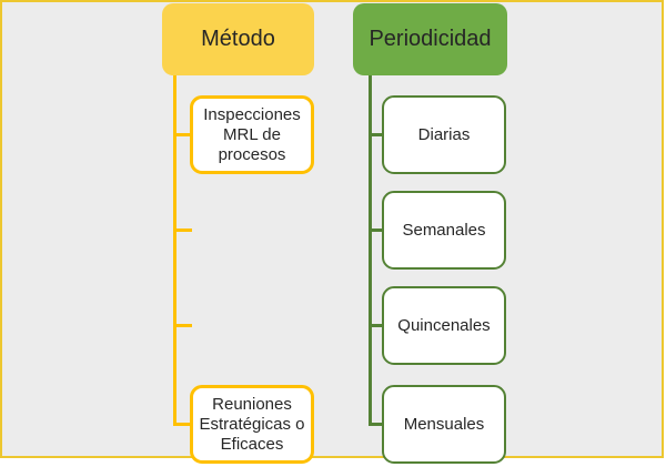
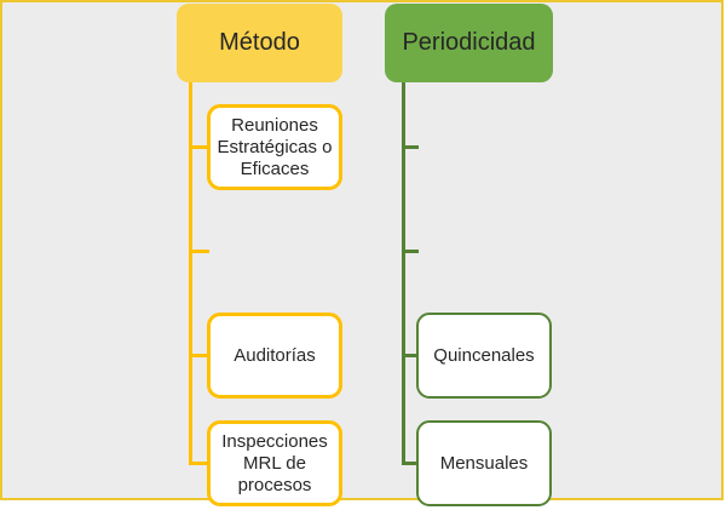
  Método
- Inspecciones MRL de procesos
+ Reuniones Estratégicas o Eficaces
+ Auditorías
- Reuniones Estratégicas o Eficaces
+ Inspecciones MRL de procesos
  Periodicidad
- Diarias
- Semanales
  Quincenales
  Mensuales
